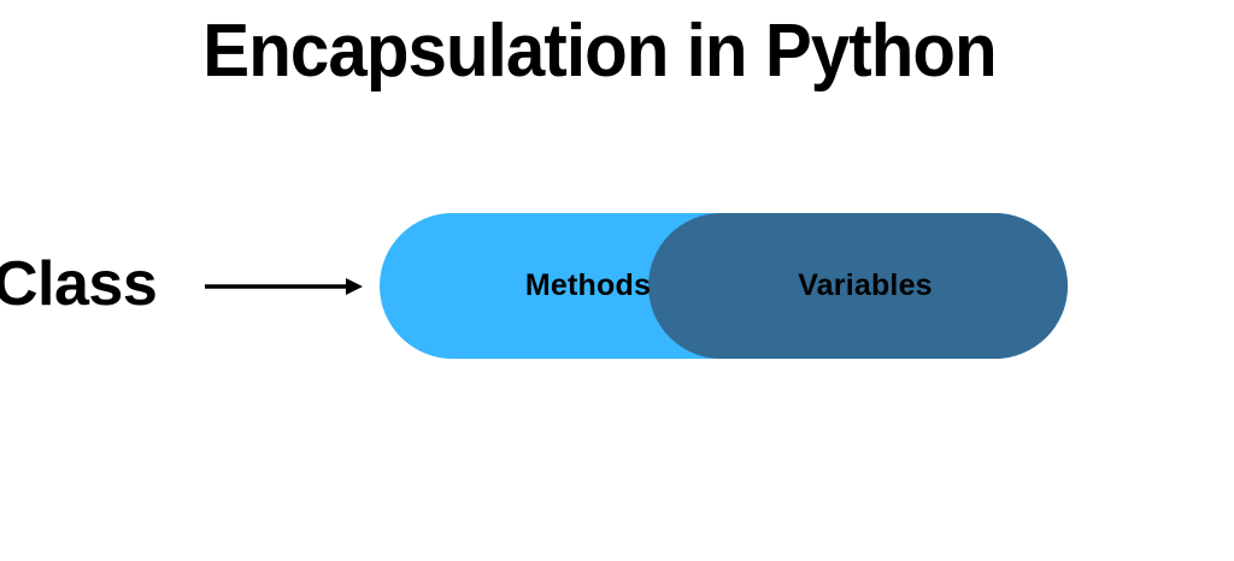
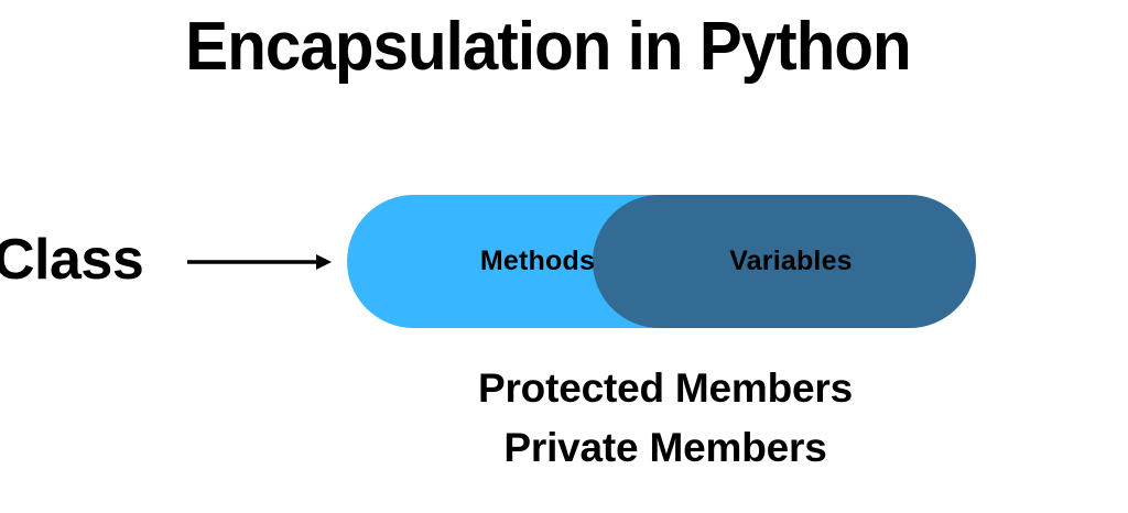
  Encapsulation in Python
  Class
  Methods
  Variables
+ Protected Members
+ Private Members
